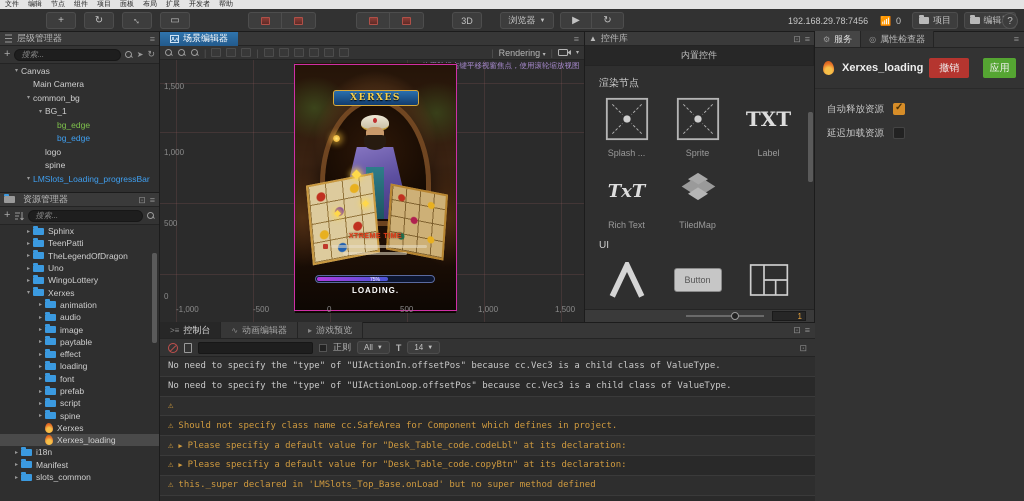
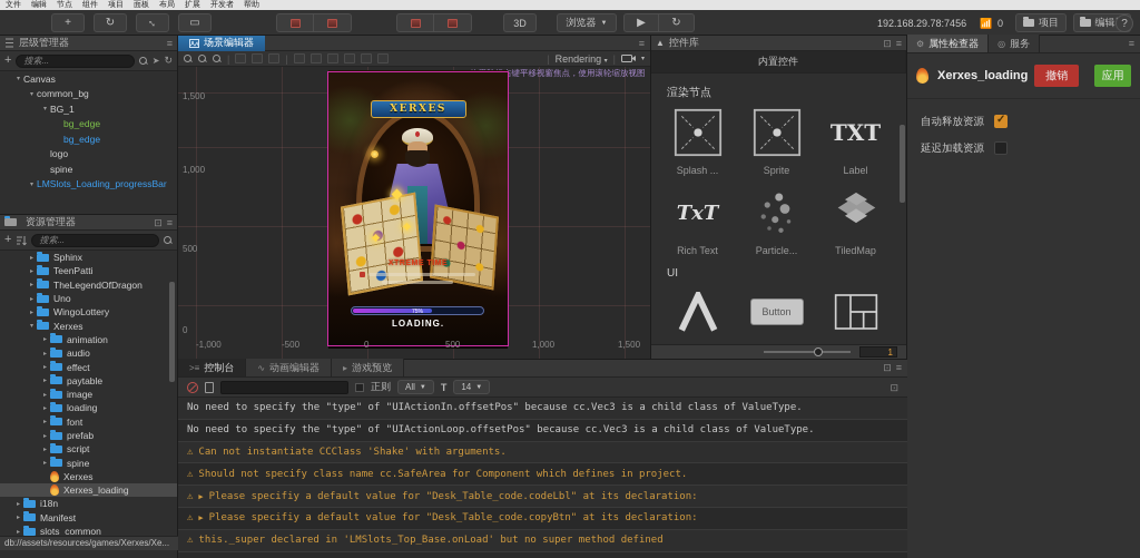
  +
  ↻
  ▭
  3D
  浏览器
  ▶
  ↻
  192.168.29.78:7456
  📶
  0
  项目
  ?
  层级管理器
  ≡
  +
  搜索...
  ➤
  ↻
  Canvas
- Main Camera
  common_bg
  BG_1
  bg_edge
  bg_edge
  logo
  spine
  LMSlots_Loading_progressBar
  资源管理器
  ⊡
  ≡
  +
  搜索...
  Sphinx
  TeenPatti
  TheLegendOfDragon
  Uno
  WingoLottery
  Xerxes
  animation
  audio
- image
+ effect
  paytable
- effect
+ image
  loading
  font
  prefab
  script
  spine
  Xerxes
  Xerxes_loading
  i18n
  Manifest
  slots_common
+ db://assets/resources/games/Xerxes/Xe...
  场景编辑器
  ≡
  |
  |
  Rendering
  键平移视窗焦点，使用滚轮缩放视图
  XERXES
  LOADING.
  1,500
  1,000
  500
  0
  -1,000
  -500
  0
  500
  1,000
  1,500
  ▲
  控件库
  ⊡
  ≡
  内置控件
  渲染节点
  Splash ...
  Sprite
  TXT
  Label
  TxT
  Rich Text
+ Particle...
  TiledMap
  UI
  Button
  1
  >≡
  控制台
  ∿
  动画编辑器
  ▸
  游戏预览
  ⊡
  ≡
  正则
  All
  T
  14
  ⊡
  No need to specify the "type" of "UIActionIn.offsetPos" because cc.Vec3 is a child class of ValueType.
  No need to specify the "type" of "UIActionLoop.offsetPos" because cc.Vec3 is a child class of ValueType.
  ⚠
+ Can not instantiate CCClass 'Shake' with arguments.
  ⚠
  Should not specify class name cc.SafeArea for Component which defines in project.
  ⚠
  ▶
  Please specifiy a default value for "Desk_Table_code.codeLbl" at its declaration:
  ⚠
  ▶
  Please specifiy a default value for "Desk_Table_code.copyBtn" at its declaration:
  ⚠
  this._super declared in 'LMSlots_Top_Base.onLoad' but no super method defined
  ⚙
- 服务
+ 属性检查器
  ◎
- 属性检查器
+ 服务
  ≡
  Xerxes_loading
  撤销
  应用
  自动释放资源
  延迟加载资源
